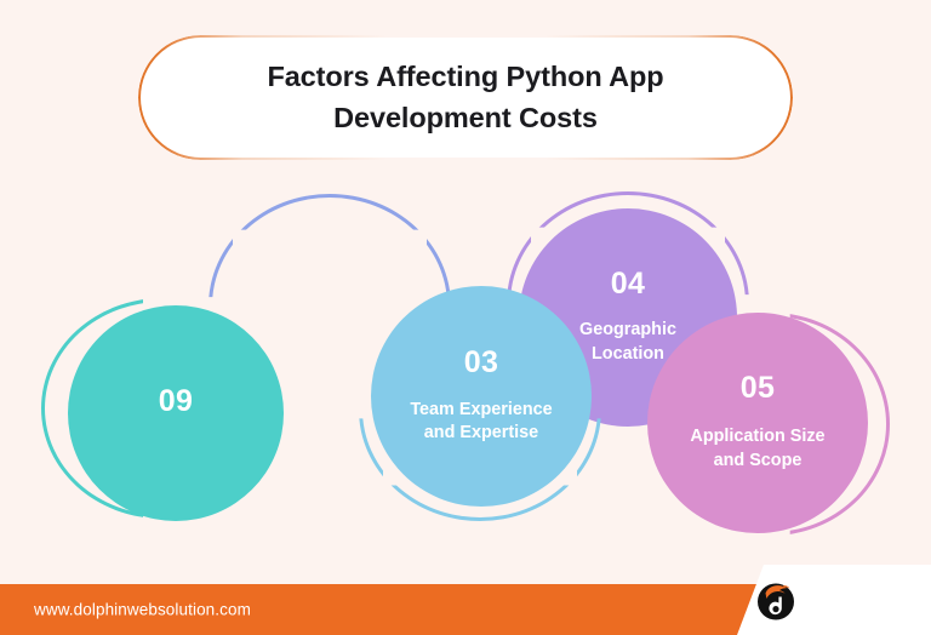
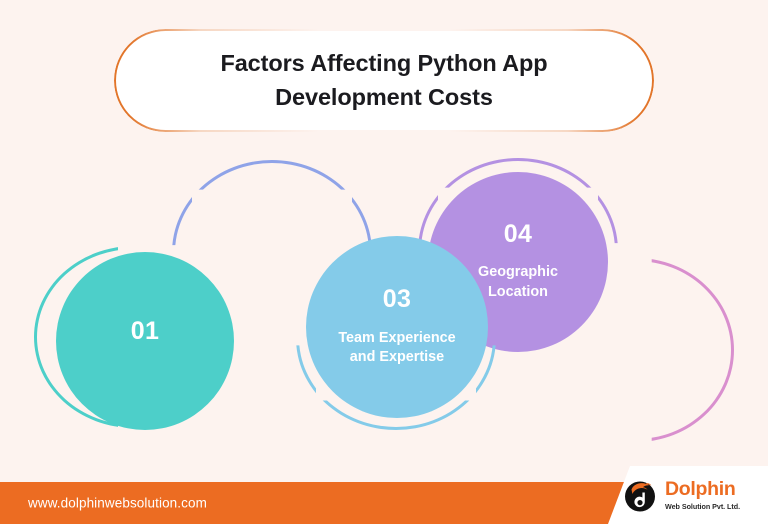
  Factors Affecting Python App
  Development Costs
- 09
+ 01
  03
  Team Experience
  and Expertise
  04
  Geographic
  Location
- 05
- Application Size
- and Scope
  www.dolphinwebsolution.com
+ Dolphin
+ Web Solution Pvt. Ltd.
